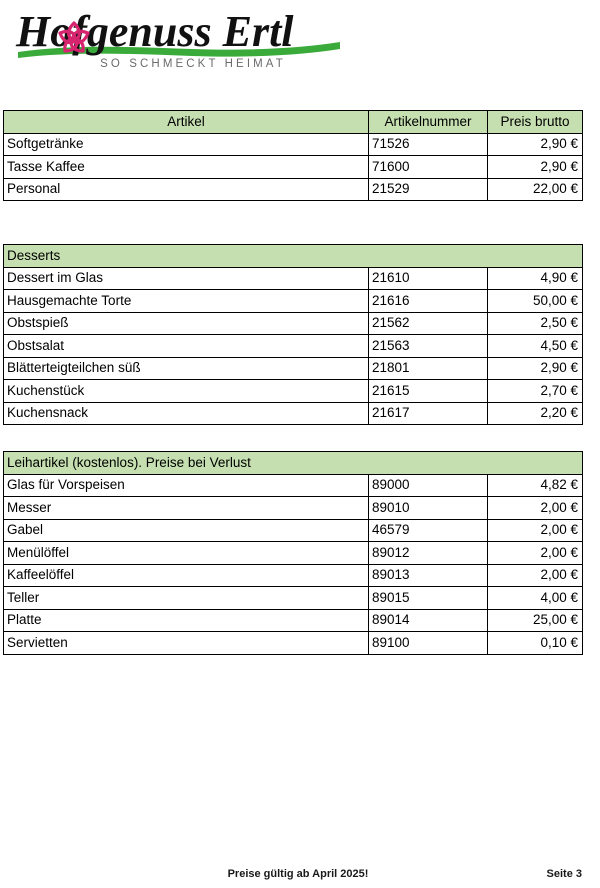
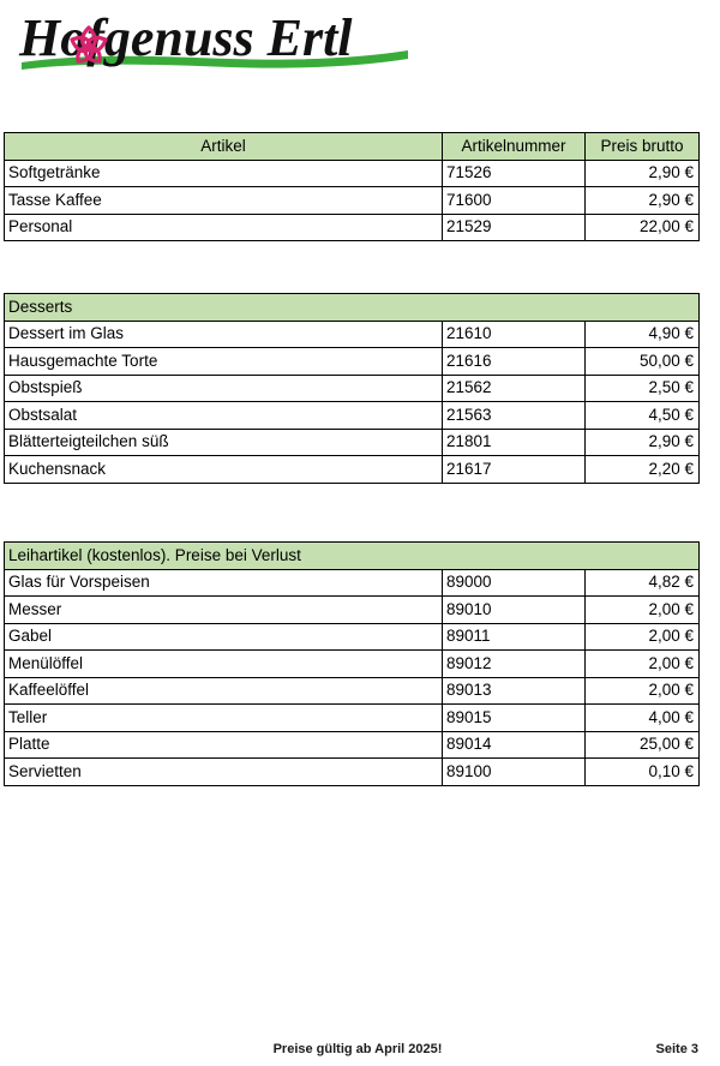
  Hgenuss Ertl
- SO SCHMECKT HEIMAT
  Artikel	Artikelnummer	Preis brutto
  Softgetränke	71526	2,90 €
  Tasse Kaffee	71600	2,90 €
  Personal	21529	22,00 €
  Desserts
  Dessert im Glas	21610	4,90 €
  Hausgemachte Torte	21616	50,00 €
  Obstspieß	21562	2,50 €
  Obstsalat	21563	4,50 €
  Blätterteigteilchen süß	21801	2,90 €
- Kuchenstück	21615	2,70 €
  Kuchensnack	21617	2,20 €
  Leihartikel (kostenlos). Preise bei Verlust
  Glas für Vorspeisen	89000	4,82 €
  Messer	89010	2,00 €
- Gabel	46579	2,00 €
+ Gabel	89011	2,00 €
  Menülöffel	89012	2,00 €
  Kaffeelöffel	89013	2,00 €
  Teller	89015	4,00 €
  Platte	89014	25,00 €
  Servietten	89100	0,10 €
  Preise gültig ab April 2025!
  Seite 3
